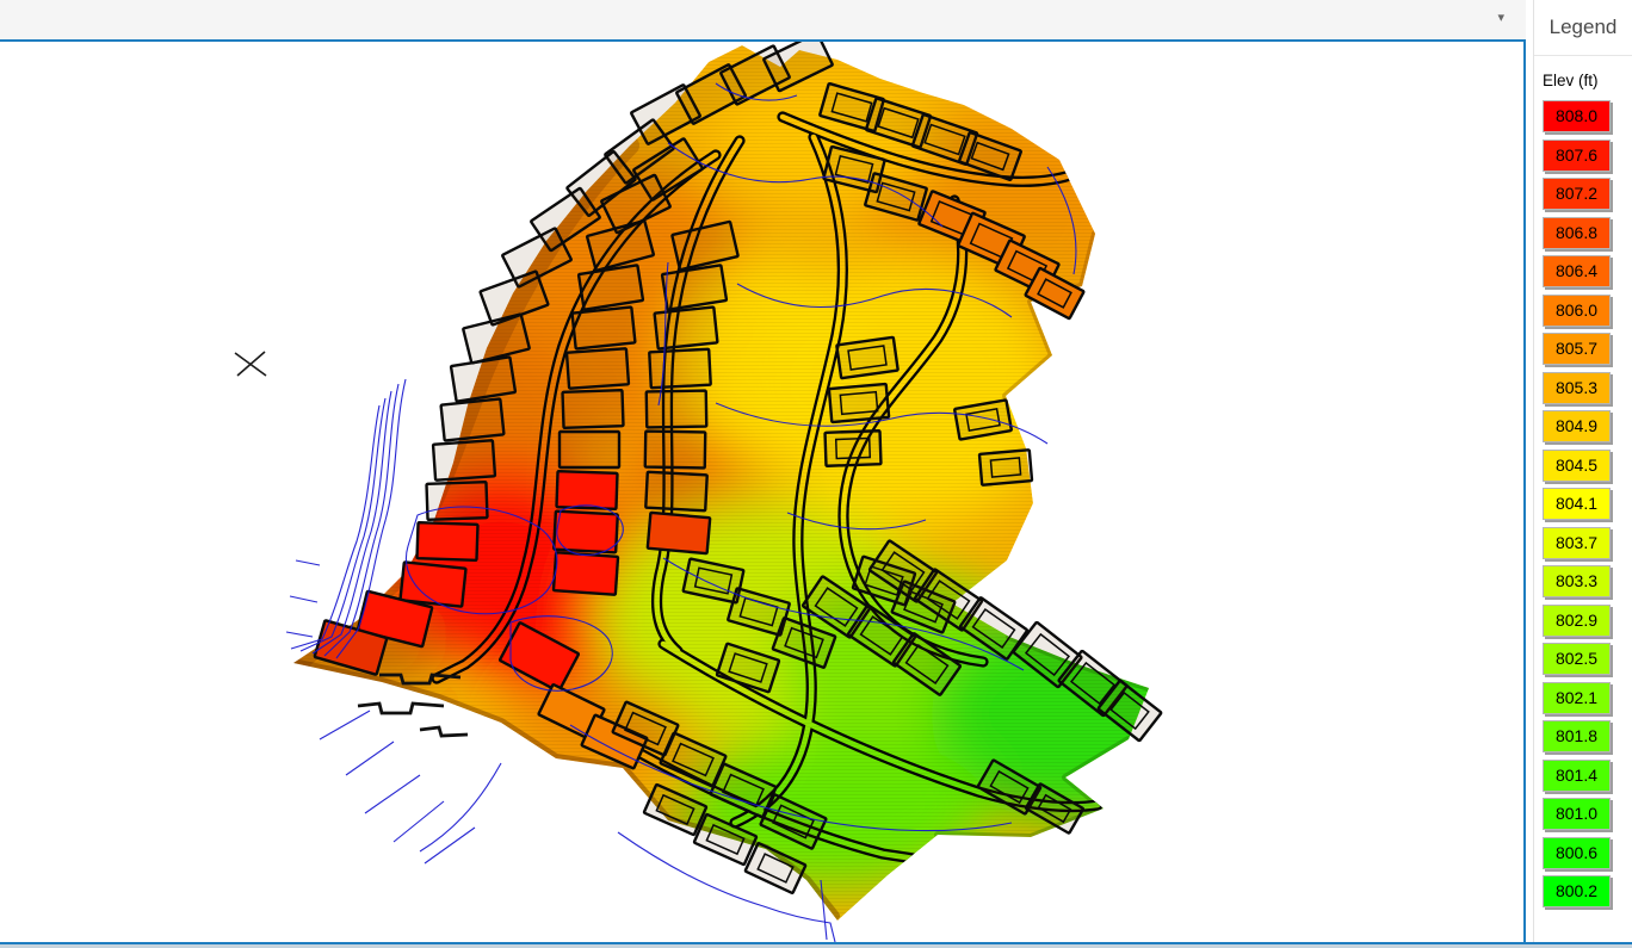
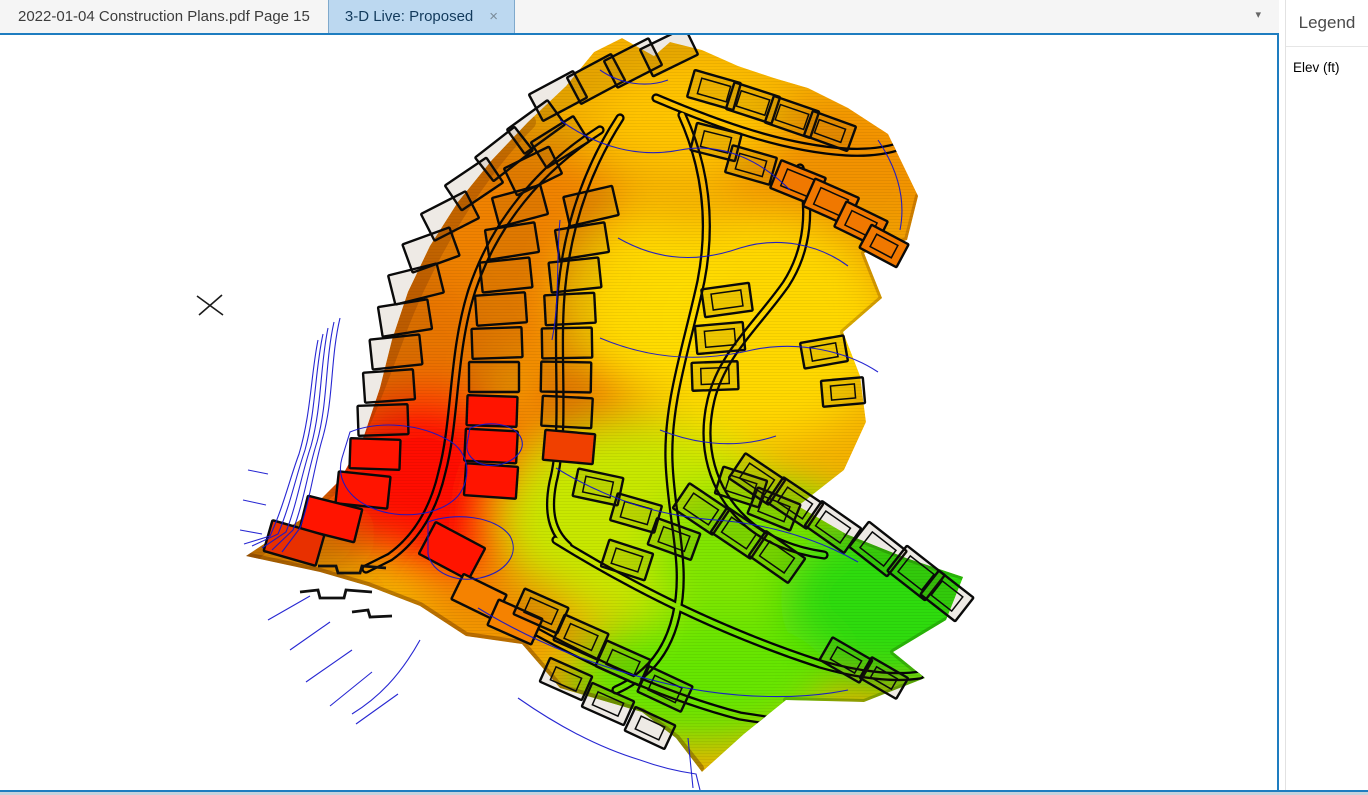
+ 2022-01-04 Construction Plans.pdf Page 15
+ 3-D Live: Proposed
+ ×
  ▾
  Legend
  Elev (ft)
- 808.0
- 807.6
- 807.2
- 806.8
- 806.4
- 806.0
- 805.7
- 805.3
- 804.9
- 804.5
- 804.1
- 803.7
- 803.3
- 802.9
- 802.5
- 802.1
- 801.8
- 801.4
- 801.0
- 800.6
- 800.2
